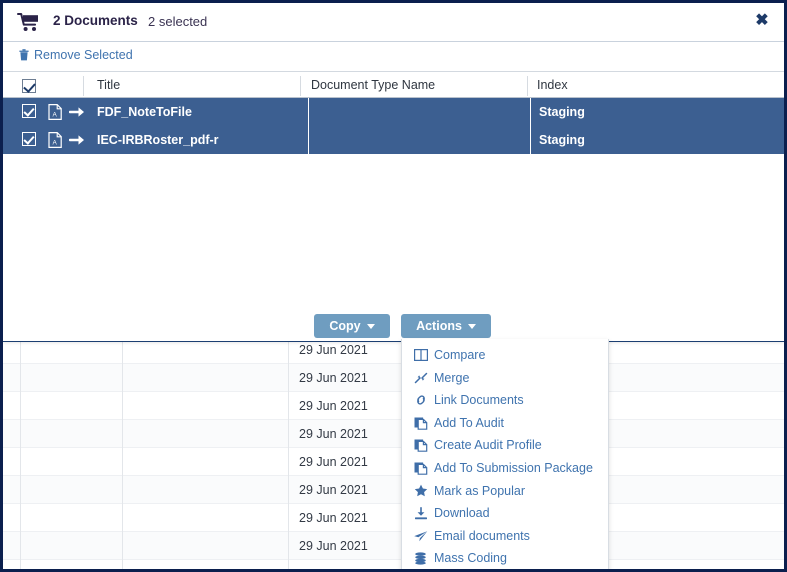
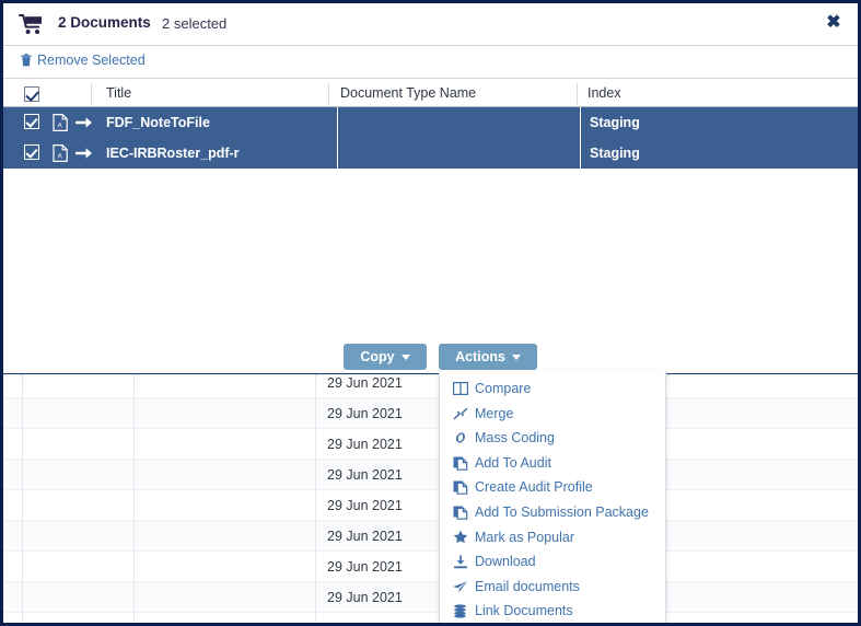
  29 Jun 2021
  29 Jun 2021
  29 Jun 2021
  29 Jun 2021
  29 Jun 2021
  29 Jun 2021
  29 Jun 2021
  29 Jun 2021
  2 Documents
  2 selected
  ✖
  Remove Selected
  Title
  Document Type Name
  Index
  FDF_NoteToFile
  Staging
  IEC-IRBRoster_pdf-r
  Staging
  Copy
  Actions
  Compare
  Merge
- Link Documents
+ Mass Coding
  Add To Audit
  Create Audit Profile
  Add To Submission Package
  Mark as Popular
  Download
  Email documents
- Mass Coding
+ Link Documents
